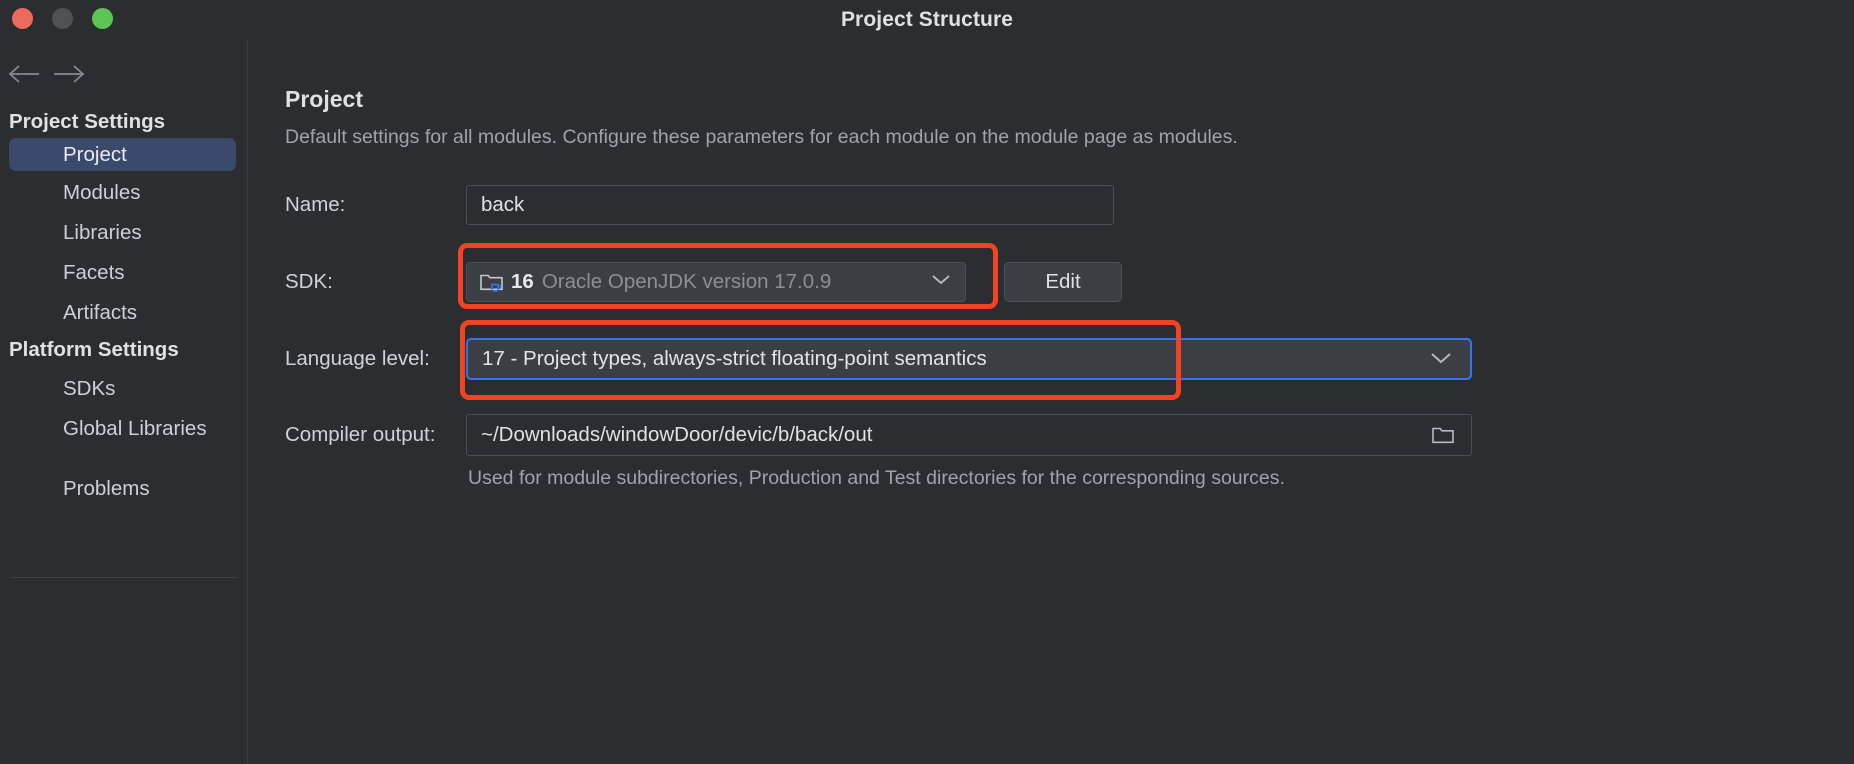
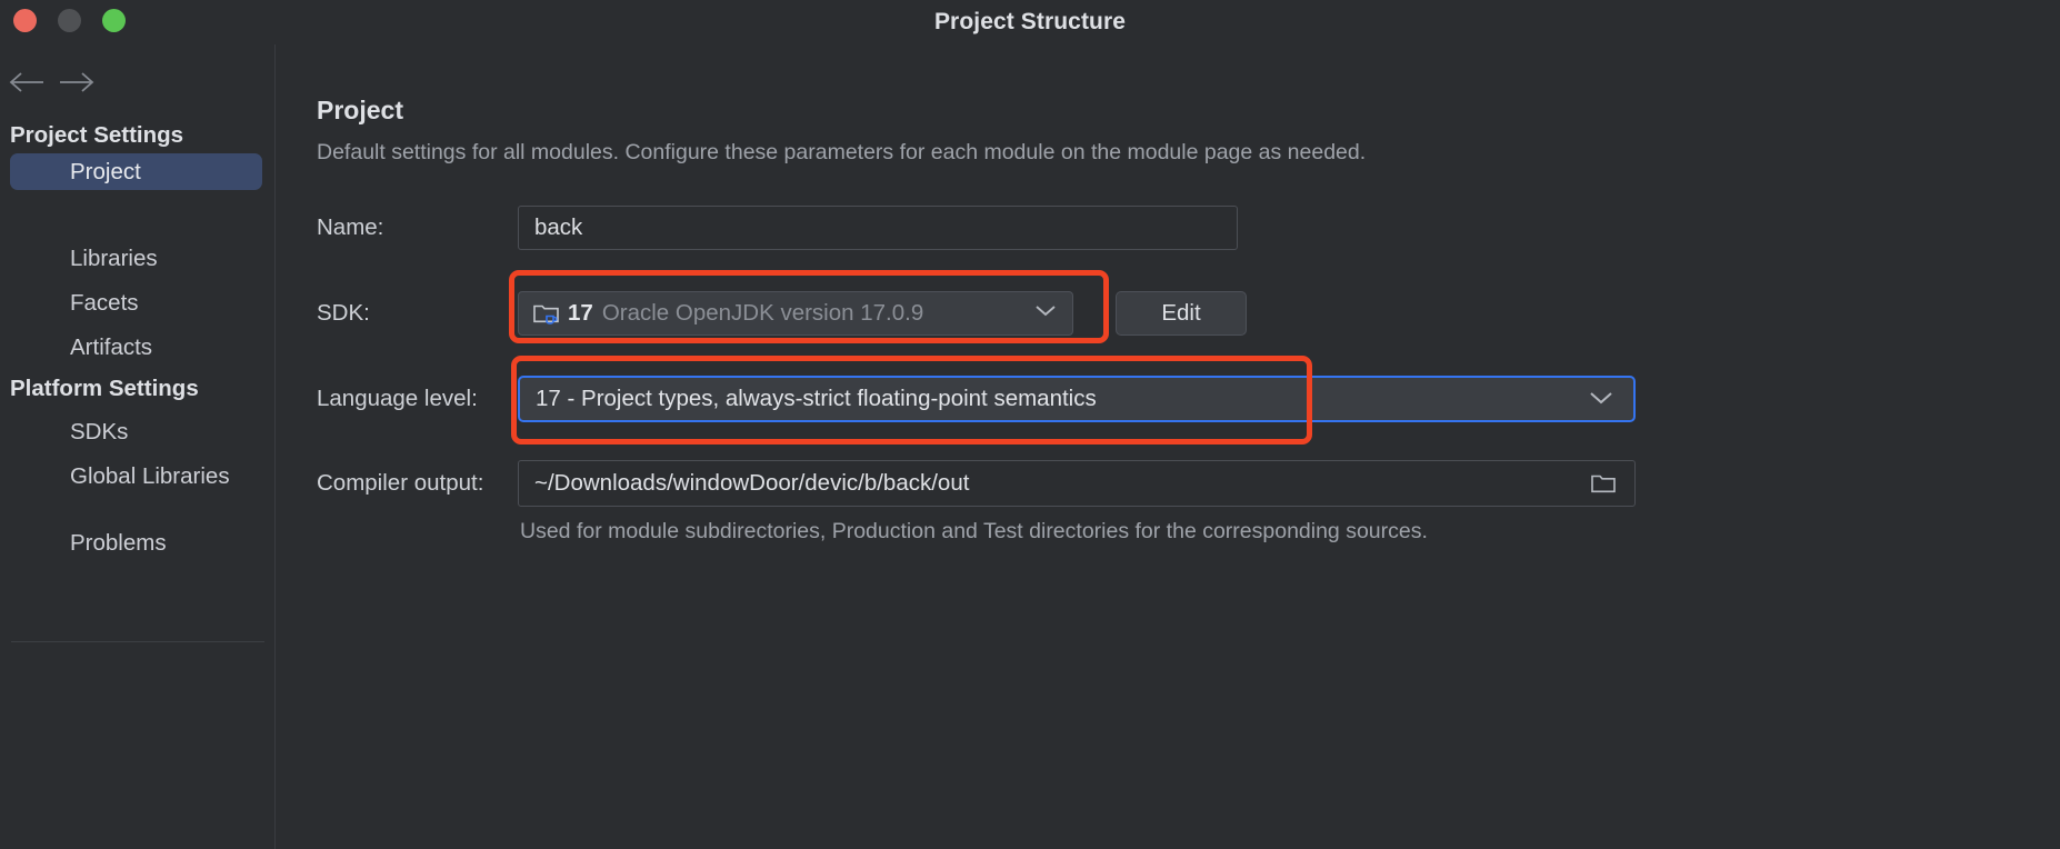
  Project Structure
  Project Settings
  Project
- Modules
  Libraries
  Facets
  Artifacts
  Platform Settings
  SDKs
  Global Libraries
  Problems
  Project
- Default settings for all modules. Configure these parameters for each module on the module page as modules.
+ Default settings for all modules. Configure these parameters for each module on the module page as needed.
  Name:
  back
  SDK:
- 16
+ 17
  Oracle OpenJDK version 17.0.9
  Edit
  Language level:
  17 - Project types, always-strict floating-point semantics
  Compiler output:
  ~/Downloads/windowDoor/devic/b/back/out
  Used for module subdirectories, Production and Test directories for the corresponding sources.
